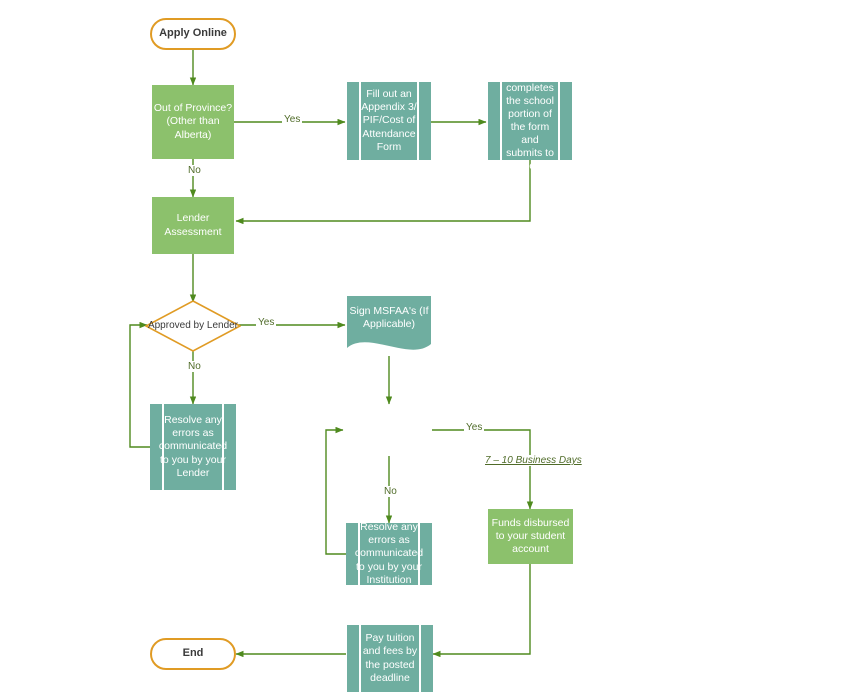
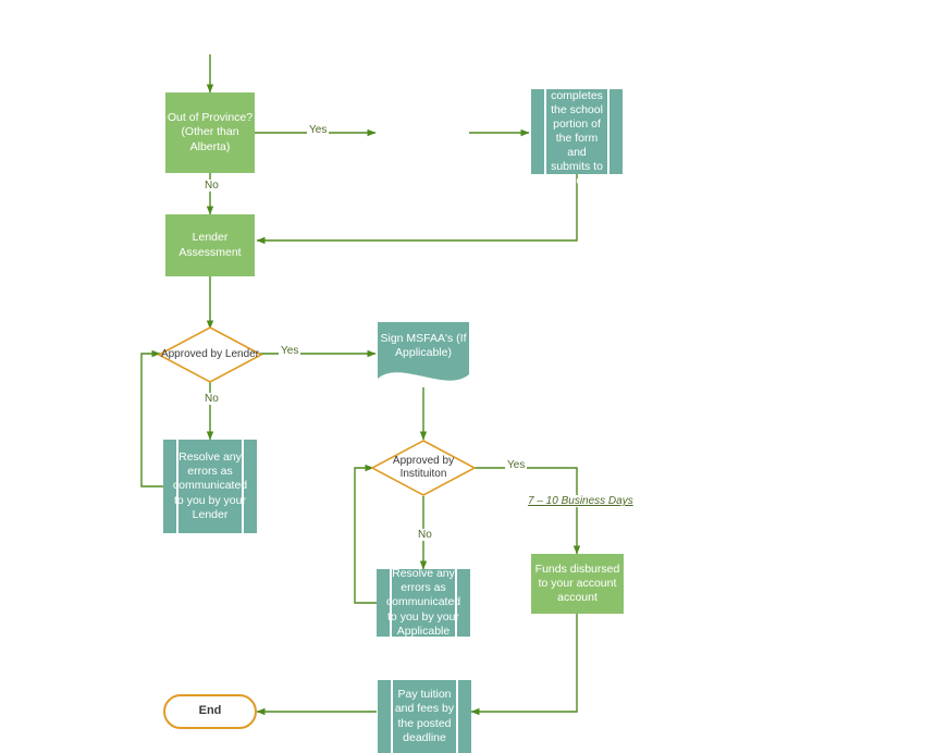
- Apply Online
  Out of Province?
  (Other than Alberta)
- Fill out an Appendix 3/ PIF/Cost of Attendance Form
  completes the school portion of the form and submits to lender
  Lender Assessment
  Approved by Lender
  Sign MSFAA's (If Applicable)
  Resolve any errors as communicated to you by your Lender
+ Approved by Instituiton
- Resolve any errors as communicated to you by your Institution
+ Resolve any errors as communicated to you by your Applicable
- Funds disbursed to your student account
+ Funds disbursed to your account account
  Pay tuition and fees by the posted deadline
  End
  Yes
  No
  Yes
  No
  Yes
  No
  7 – 10 Business Days
